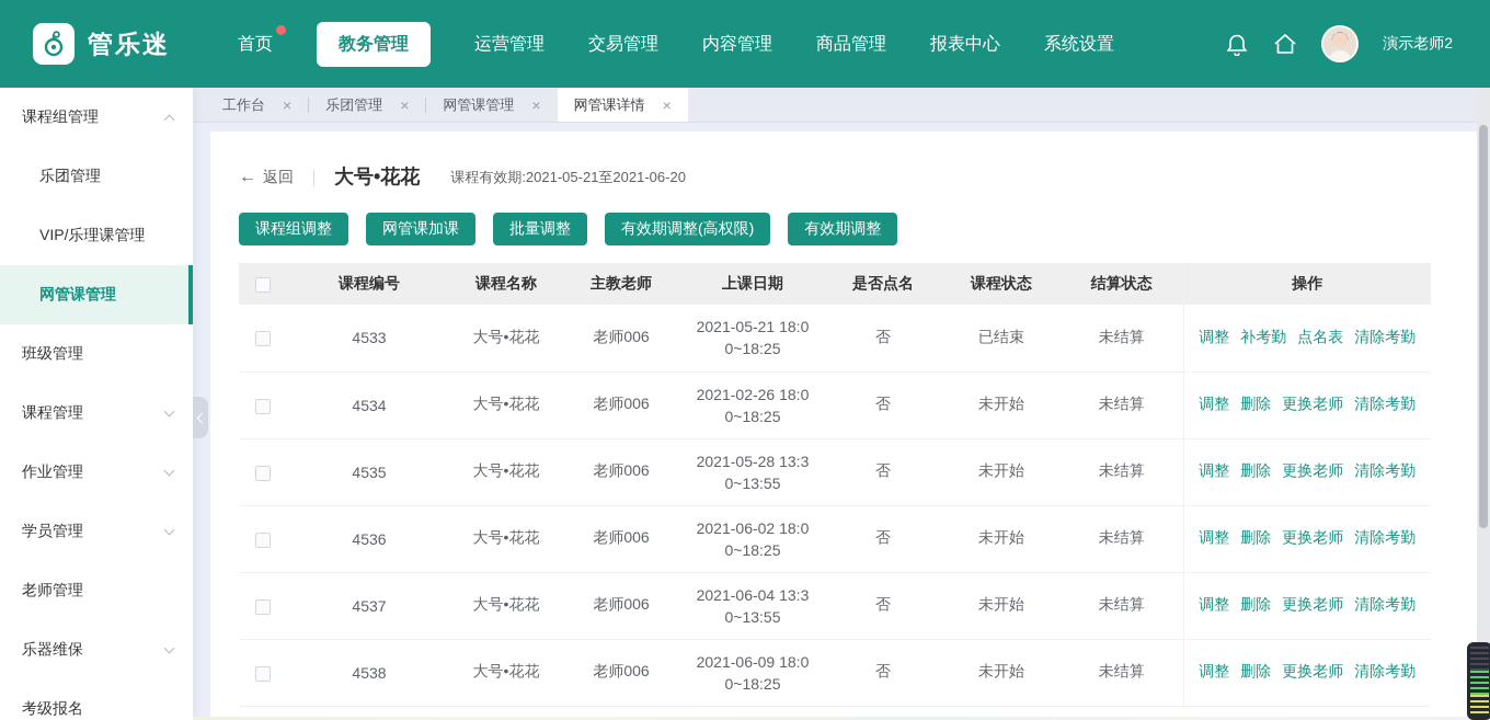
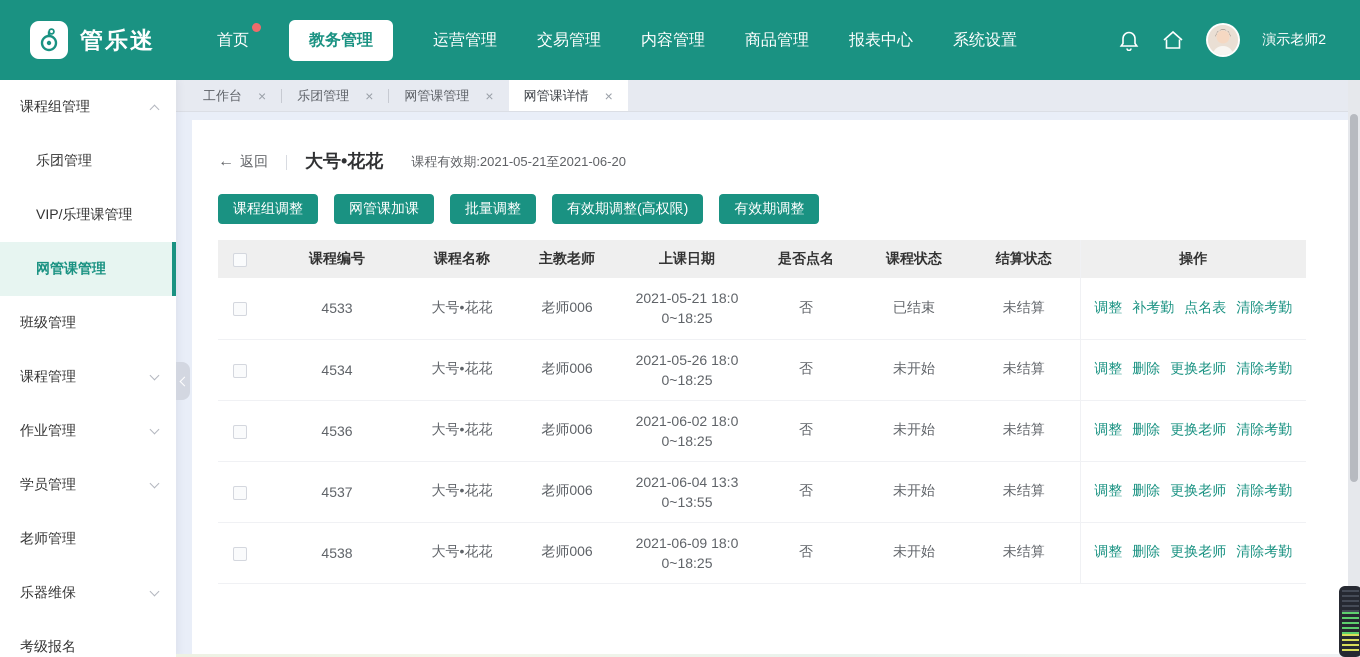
  管乐迷
  首页
  教务管理
  运营管理
  交易管理
  内容管理
  商品管理
  报表中心
  系统设置
  演示老师2
  课程组管理
  乐团管理
  VIP/乐理课管理
  网管课管理
  班级管理
  课程管理
  作业管理
  学员管理
  老师管理
  乐器维保
  考级报名
  工作台
  ×
  乐团管理
  ×
  网管课管理
  ×
  网管课详情
  ×
  ←
  返回
  大号•花花
  课程有效期:2021-05-21至2021-06-20
  课程组调整
  网管课加课
  批量调整
  有效期调整(高权限)
  有效期调整
  	课程编号	课程名称	主教老师	上课日期	是否点名	课程状态	结算状态	操作
  	4533	大号•花花	老师006	2021-05-21 18:00~18:25	否	已结束	未结算	调整 补考勤 点名表 清除考勤
- 	4534	大号•花花	老师006	2021-02-26 18:00~18:25	否	未开始	未结算	调整 删除 更换老师 清除考勤
+ 	4534	大号•花花	老师006	2021-05-26 18:00~18:25	否	未开始	未结算	调整 删除 更换老师 清除考勤
- 	4535	大号•花花	老师006	2021-05-28 13:30~13:55	否	未开始	未结算	调整 删除 更换老师 清除考勤
  	4536	大号•花花	老师006	2021-06-02 18:00~18:25	否	未开始	未结算	调整 删除 更换老师 清除考勤
  	4537	大号•花花	老师006	2021-06-04 13:30~13:55	否	未开始	未结算	调整 删除 更换老师 清除考勤
  	4538	大号•花花	老师006	2021-06-09 18:00~18:25	否	未开始	未结算	调整 删除 更换老师 清除考勤
